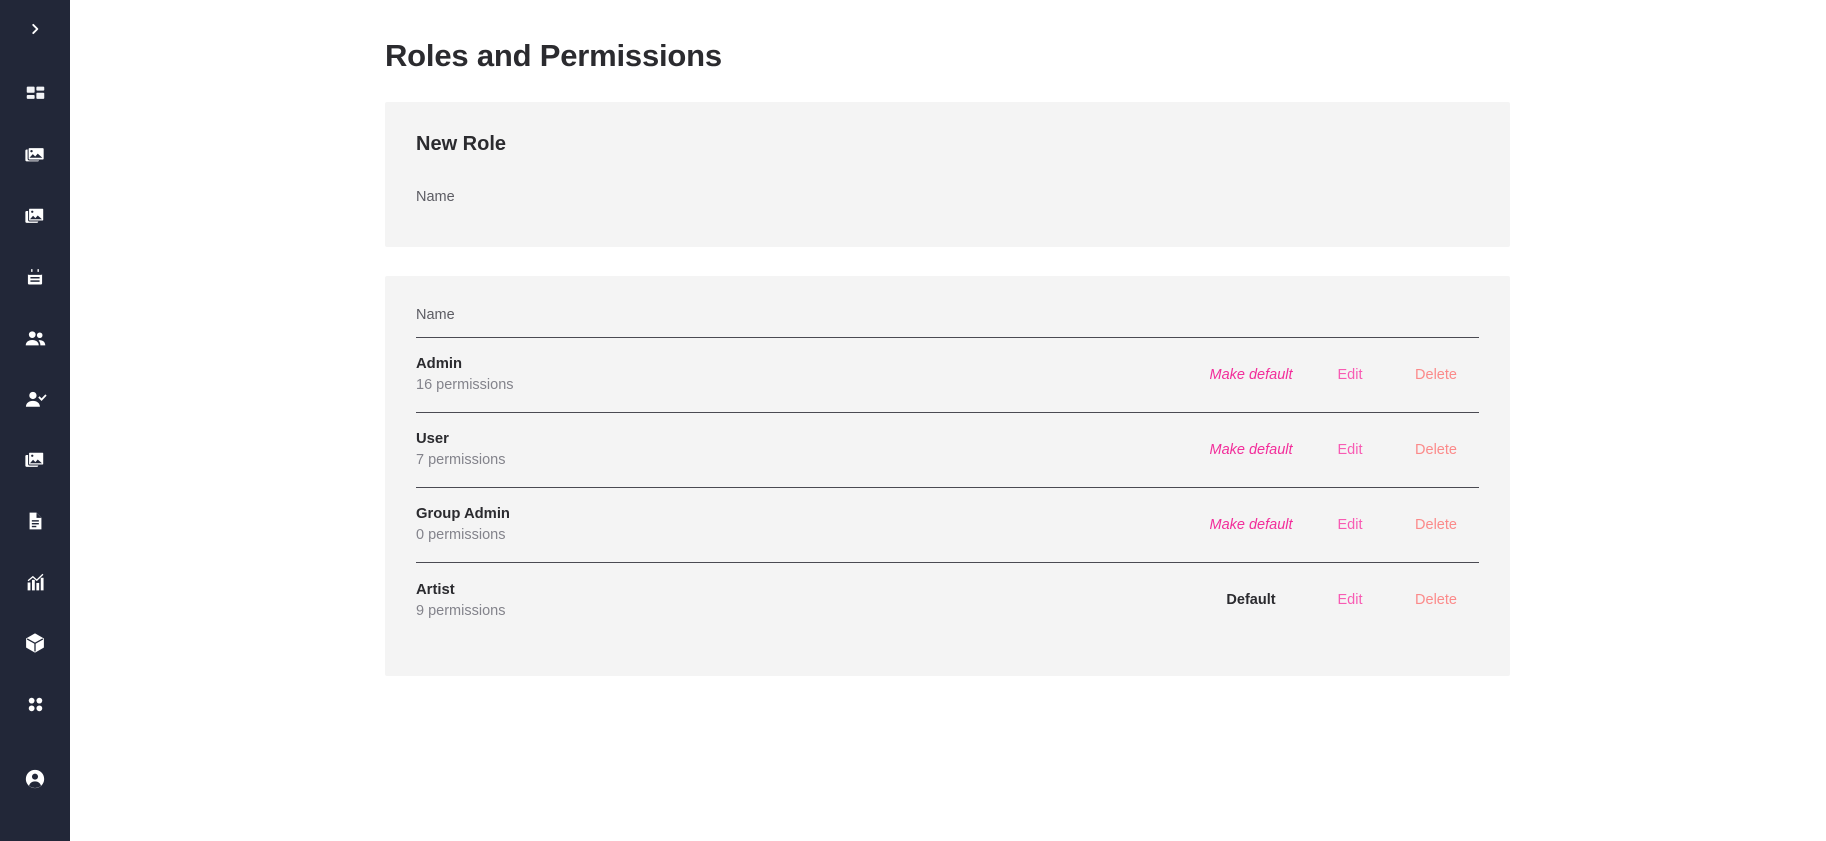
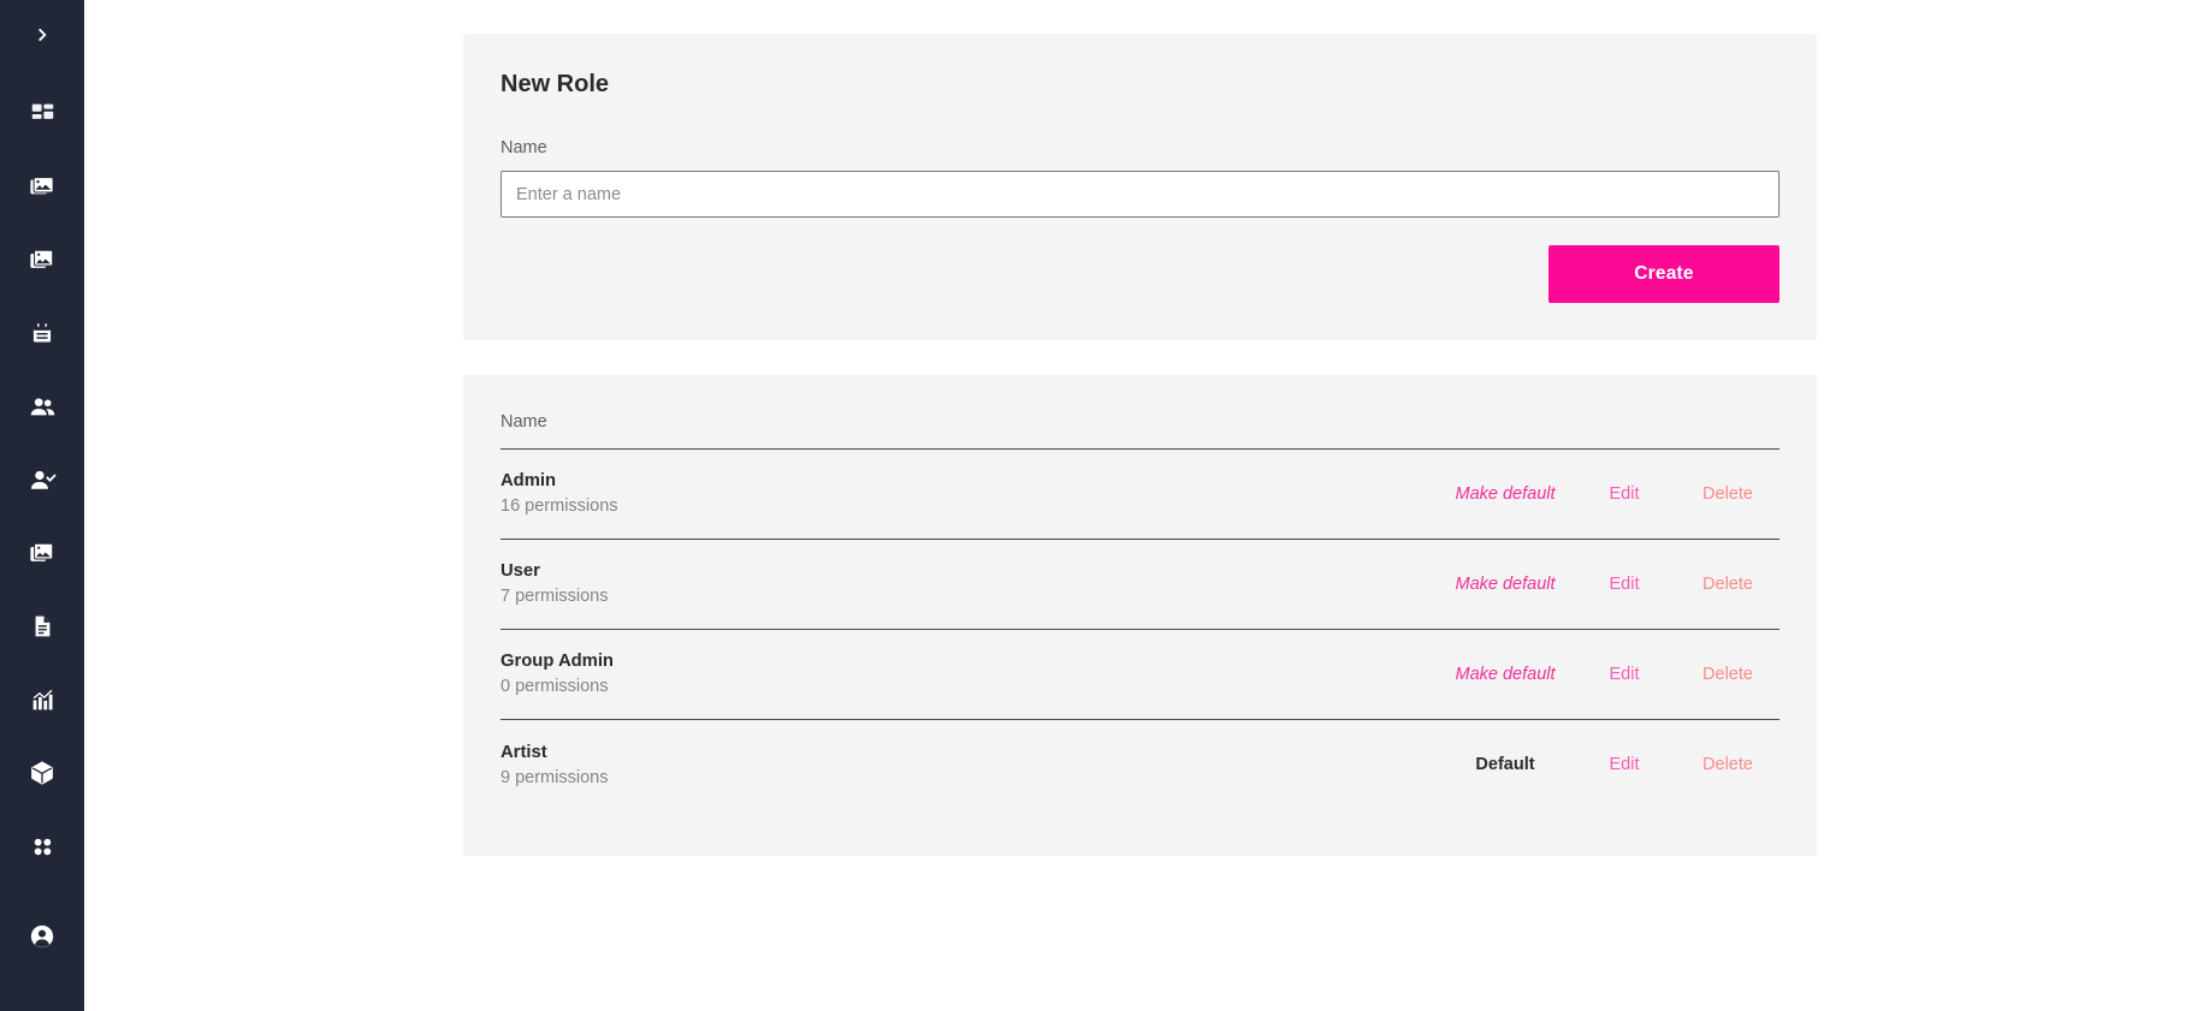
- Roles and Permissions
  New Role
  Name
+ Enter a name
+ Create
  Name
  Admin
  16 permissions
  Make default
  Edit
  Delete
  User
  7 permissions
  Make default
  Edit
  Delete
  Group Admin
  0 permissions
  Make default
  Edit
  Delete
  Artist
  9 permissions
  Default
  Edit
  Delete
